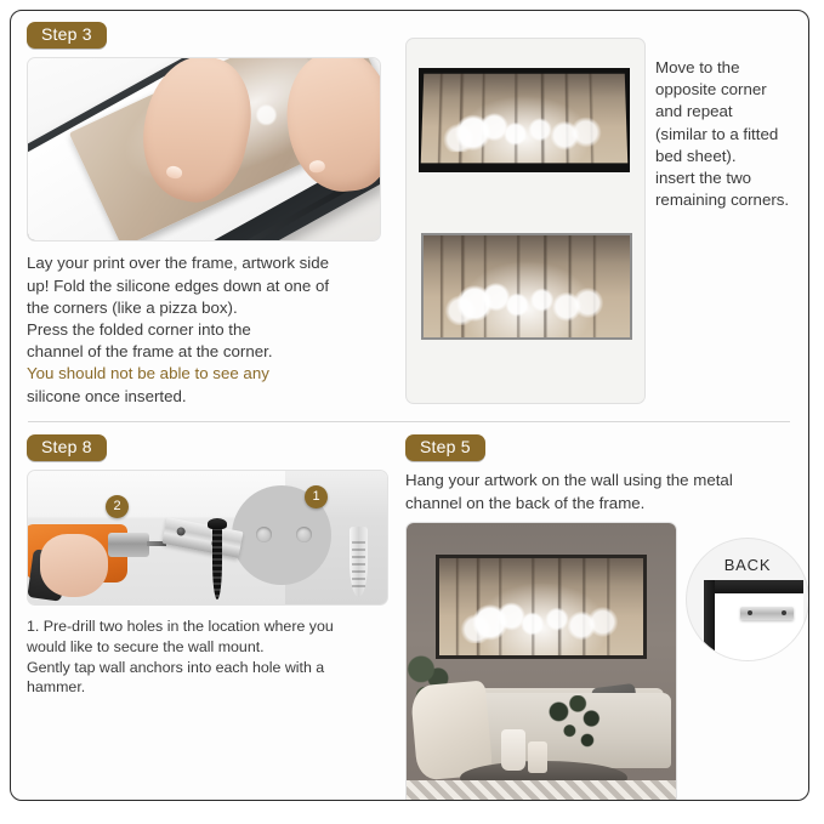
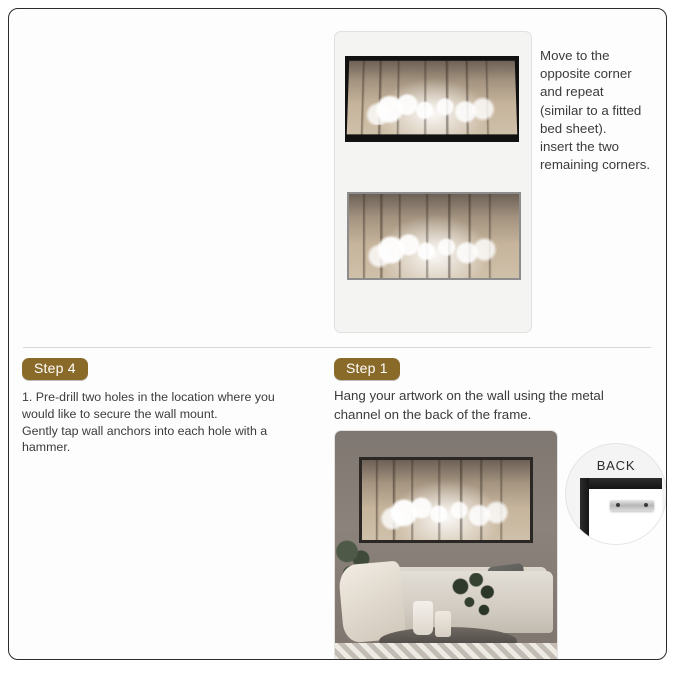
- Step 3
- Lay your print over the frame, artwork side
- up! Fold the silicone edges down at one of
- the corners (like a pizza box).
- Press the folded corner into the
- channel of the frame at the corner.
- You should not be able to see any
- silicone once inserted.
  Move to the
  opposite corner
  and repeat
  (similar to a fitted
  bed sheet).
  insert the two
  remaining corners.
- Step 8
+ Step 4
- 2
- 1
  1. Pre-drill two holes in the location where you
  would like to secure the wall mount.
  Gently tap wall anchors into each hole with a
  hammer.
- Step 5
+ Step 1
  Hang your artwork on the wall using the metal
  channel on the back of the frame.
  BACK
